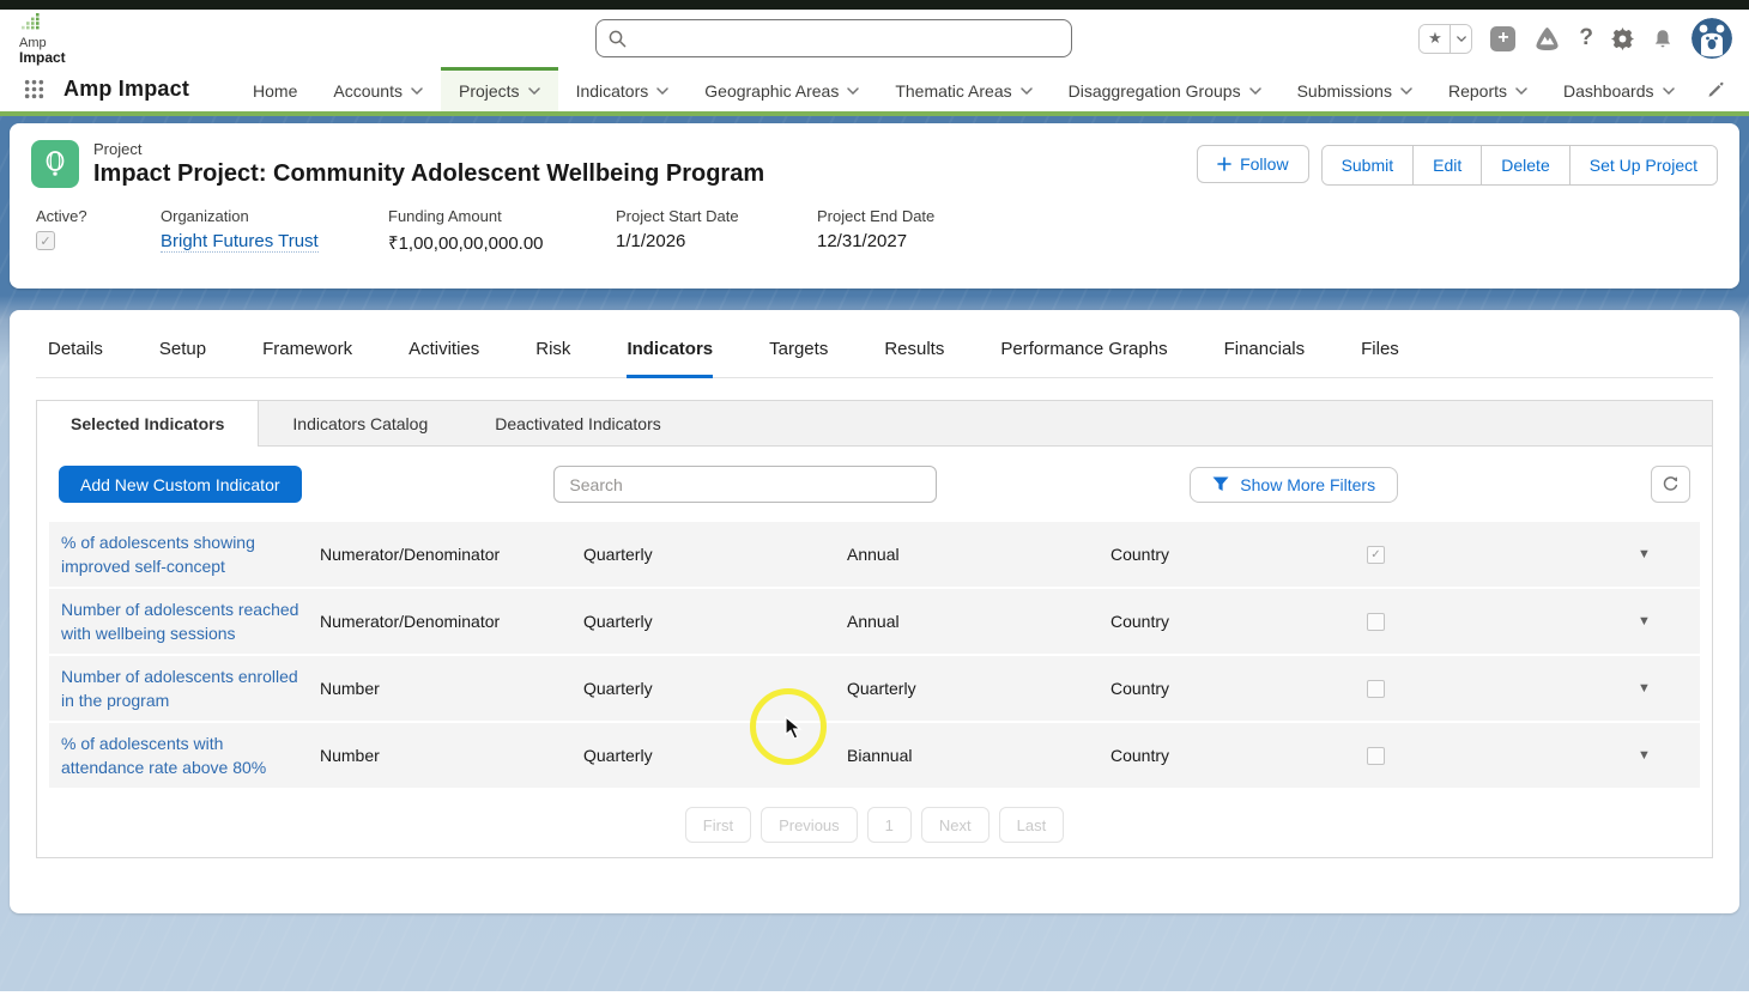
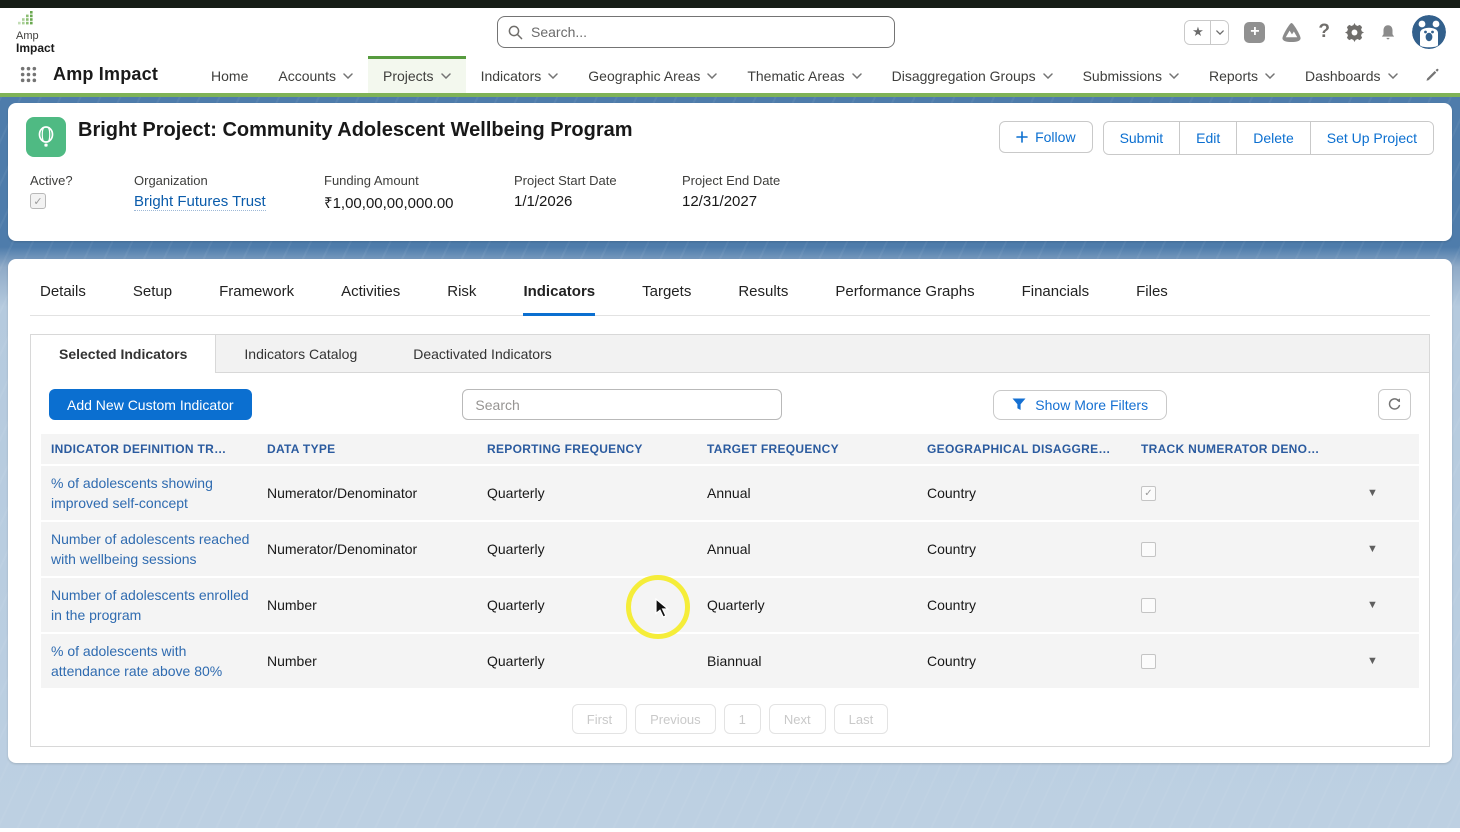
  Amp
  Impact
+ Search...
  ★
  +
  ?
  Amp Impact
  Home
  Accounts
  Projects
  Indicators
  Geographic Areas
  Thematic Areas
  Disaggregation Groups
  Submissions
  Reports
  Dashboards
- Project
- Impact Project: Community Adolescent Wellbeing Program
+ Bright Project: Community Adolescent Wellbeing Program
  Follow
  Submit
  Edit
  Delete
  Set Up Project
  Active?
  ✓
  Organization
  Bright Futures Trust
  Funding Amount
  ₹1,00,00,00,000.00
  Project Start Date
  1/1/2026
  Project End Date
  12/31/2027
  Details
  Setup
  Framework
  Activities
  Risk
  Indicators
  Targets
  Results
  Performance Graphs
  Financials
  Files
  Selected Indicators
  Indicators Catalog
  Deactivated Indicators
  Add New Custom Indicator
  Search
  Show More Filters
+ INDICATOR DEFINITION TR…
+ DATA TYPE
+ REPORTING FREQUENCY
+ TARGET FREQUENCY
+ GEOGRAPHICAL DISAGGRE…
+ TRACK NUMERATOR DENO…
  % of adolescents showing improved self-concept
  Numerator/Denominator
  Quarterly
  Annual
  Country
  ✓
  ▼
  Number of adolescents reached with wellbeing sessions
  Numerator/Denominator
  Quarterly
  Annual
  Country
  ▼
  Number of adolescents enrolled in the program
  Number
  Quarterly
  Quarterly
  Country
  ▼
  % of adolescents with attendance rate above 80%
  Number
  Quarterly
  Biannual
  Country
  ▼
  First
  Previous
  1
  Next
  Last
